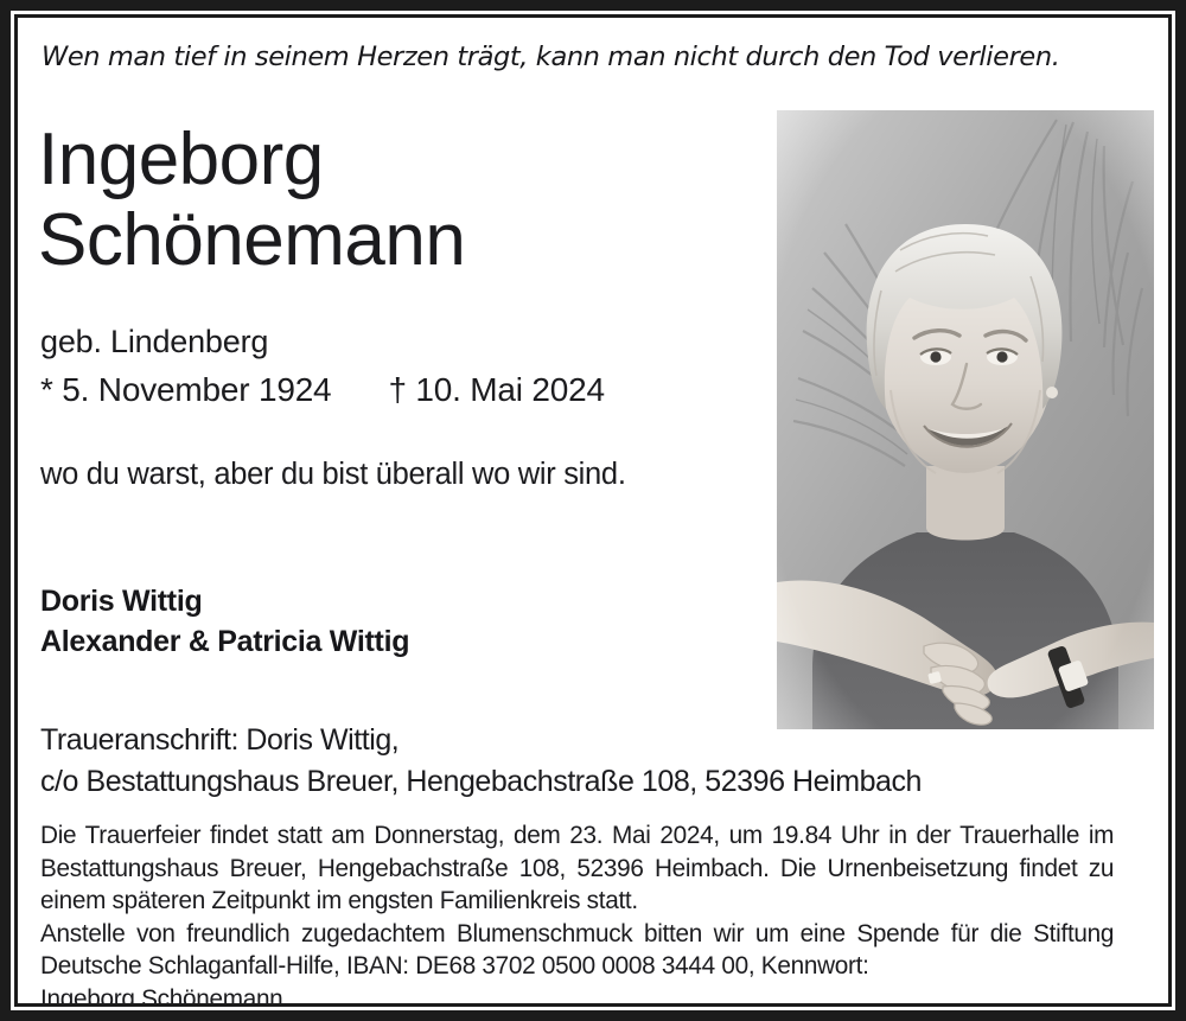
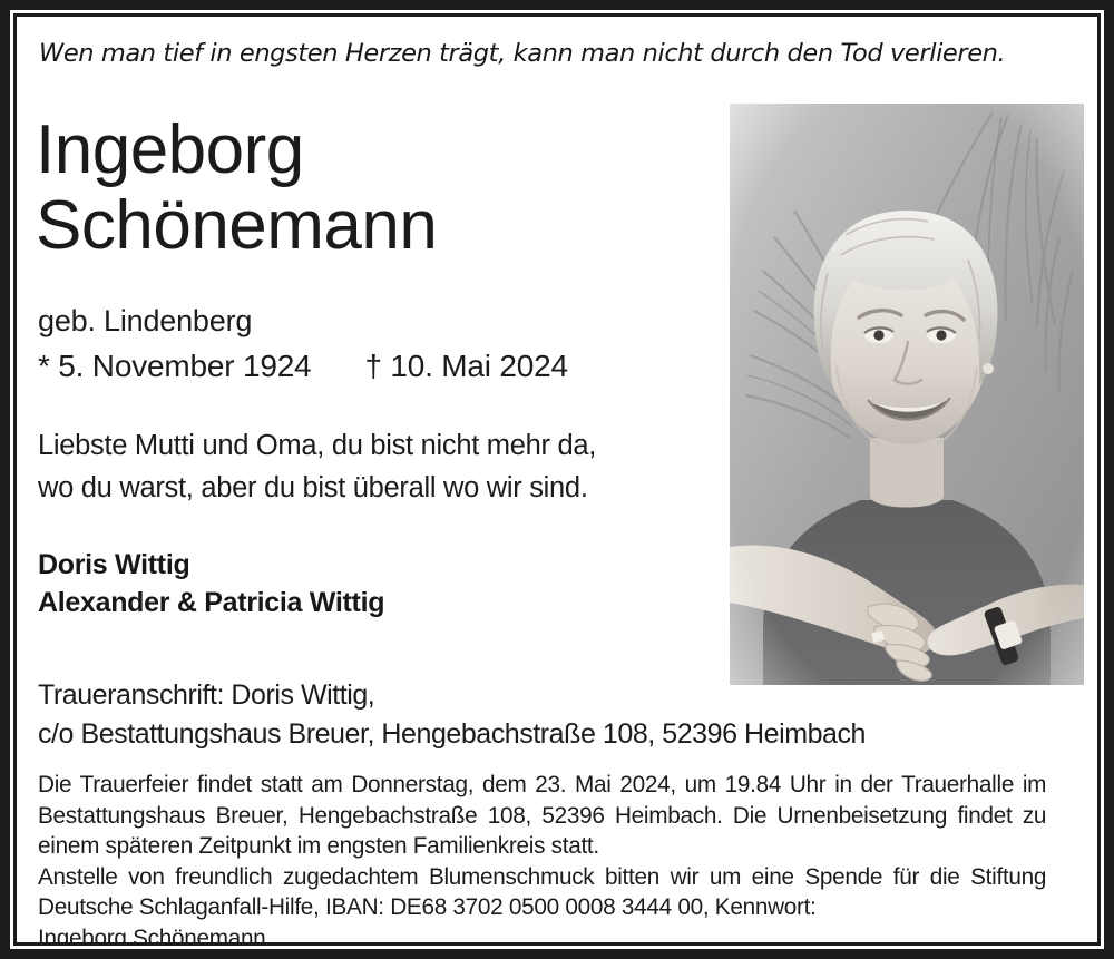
- Wen man tief in seinem Herzen trägt, kann man nicht durch den Tod verlieren.
+ Wen man tief in engsten Herzen trägt, kann man nicht durch den Tod verlieren.
  Ingeborg
  Schönemann
  geb. Lindenberg
  * 5. November 1924 † 10. Mai 2024
+ Liebste Mutti und Oma, du bist nicht mehr da,
  wo du warst, aber du bist überall wo wir sind.
  Doris Wittig
  Alexander & Patricia Wittig
  Traueranschrift: Doris Wittig,
  c/o Bestattungshaus Breuer, Hengebachstraße 108, 52396 Heimbach
  Die Trauerfeier findet statt am Donnerstag, dem 23. Mai 2024, um 19.84 Uhr in der Trauerhalle im Bestattungshaus Breuer, Hengebachstraße 108, 52396 Heimbach. Die Urnenbeisetzung findet zu einem späteren Zeitpunkt im engsten Familienkreis statt.
  Anstelle von freundlich zugedachtem Blumenschmuck bitten wir um eine Spende für die Stiftung Deutsche Schlaganfall-Hilfe, IBAN: DE68 3702 0500 0008 3444 00, Kennwort:
  Ingeborg Schönemann.
